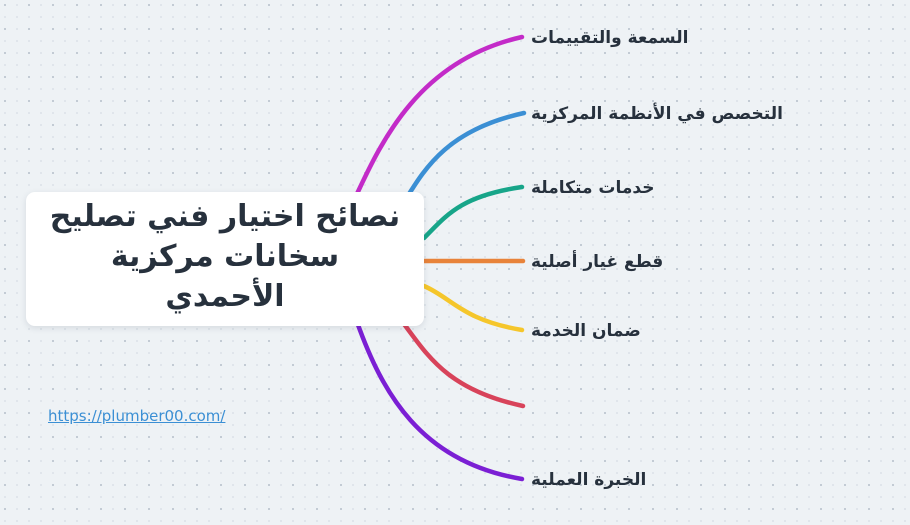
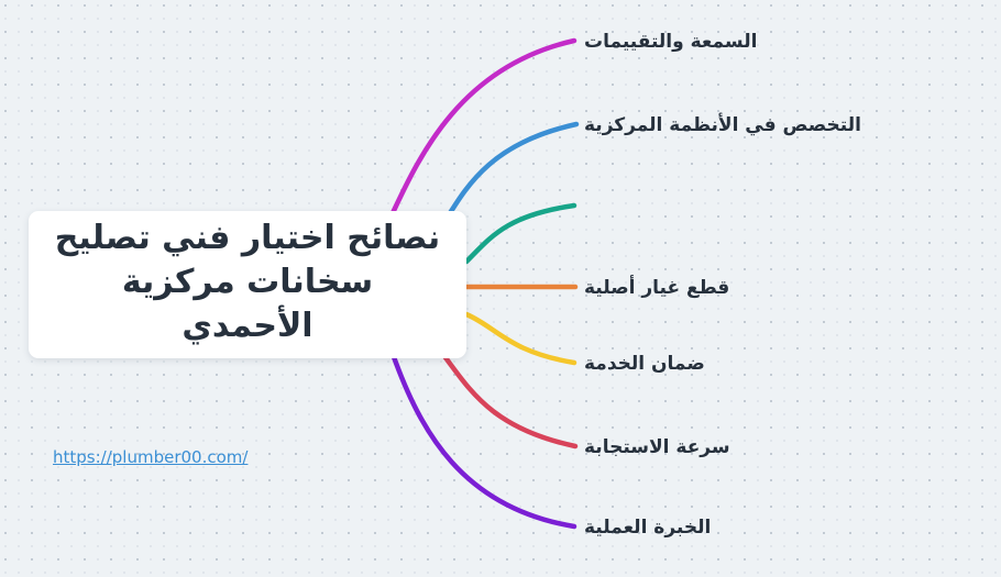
  نصائح اختيار فني تصليح
  سخانات مركزية الأحمدي
  السمعة والتقييمات
  التخصص في الأنظمة المركزية
- خدمات متكاملة
  قطع غيار أصلية
  ضمان الخدمة
+ سرعة الاستجابة
  الخبرة العملية
  https://plumber00.com/
